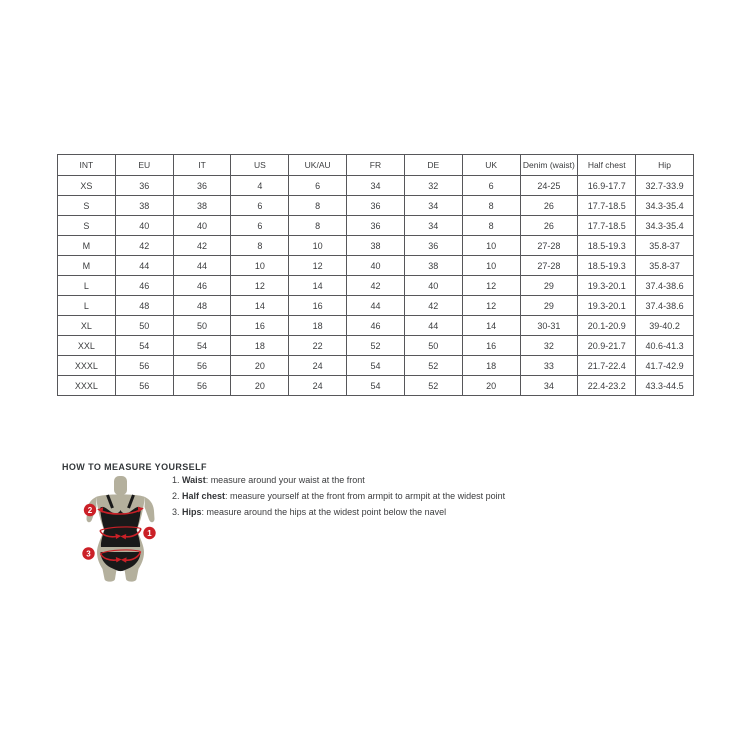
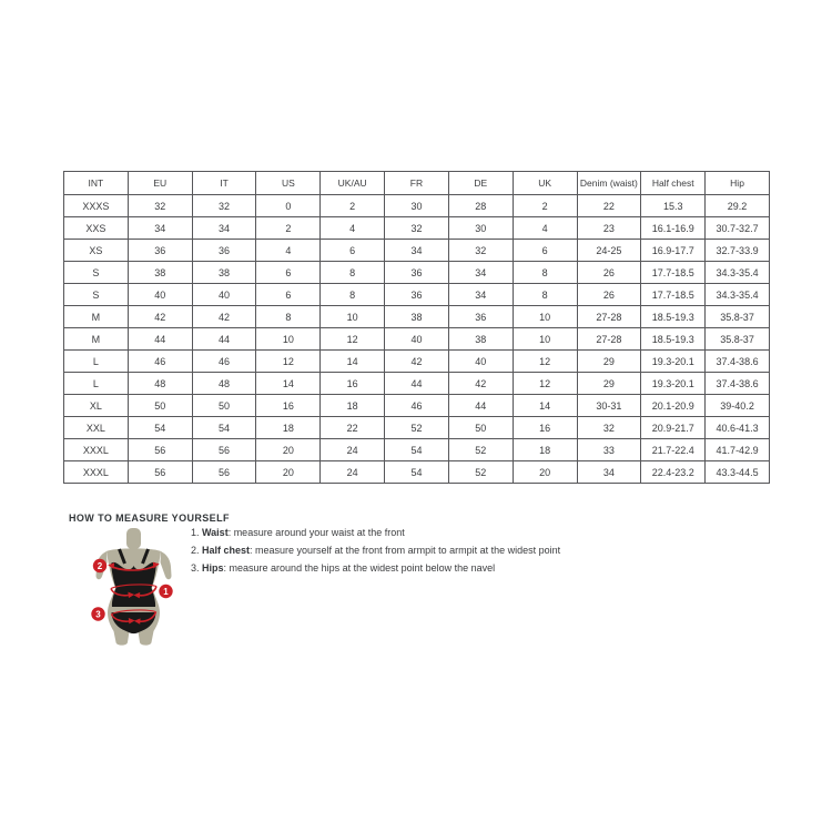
  INT	EU	IT	US	UK/AU	FR	DE	UK	Denim (waist)	Half chest	Hip
+ XXXS	32	32	0	2	30	28	2	22	15.3	29.2
+ XXS	34	34	2	4	32	30	4	23	16.1-16.9	30.7-32.7
  XS	36	36	4	6	34	32	6	24-25	16.9-17.7	32.7-33.9
  S	38	38	6	8	36	34	8	26	17.7-18.5	34.3-35.4
  S	40	40	6	8	36	34	8	26	17.7-18.5	34.3-35.4
  M	42	42	8	10	38	36	10	27-28	18.5-19.3	35.8-37
  M	44	44	10	12	40	38	10	27-28	18.5-19.3	35.8-37
  L	46	46	12	14	42	40	12	29	19.3-20.1	37.4-38.6
  L	48	48	14	16	44	42	12	29	19.3-20.1	37.4-38.6
  XL	50	50	16	18	46	44	14	30-31	20.1-20.9	39-40.2
  XXL	54	54	18	22	52	50	16	32	20.9-21.7	40.6-41.3
  XXXL	56	56	20	24	54	52	18	33	21.7-22.4	41.7-42.9
  XXXL	56	56	20	24	54	52	20	34	22.4-23.2	43.3-44.5
  HOW TO MEASURE YOURSELF
  2
  1
  3
  1. Waist: measure around your waist at the front
  2. Half chest: measure yourself at the front from armpit to armpit at the widest point
  3. Hips: measure around the hips at the widest point below the navel
